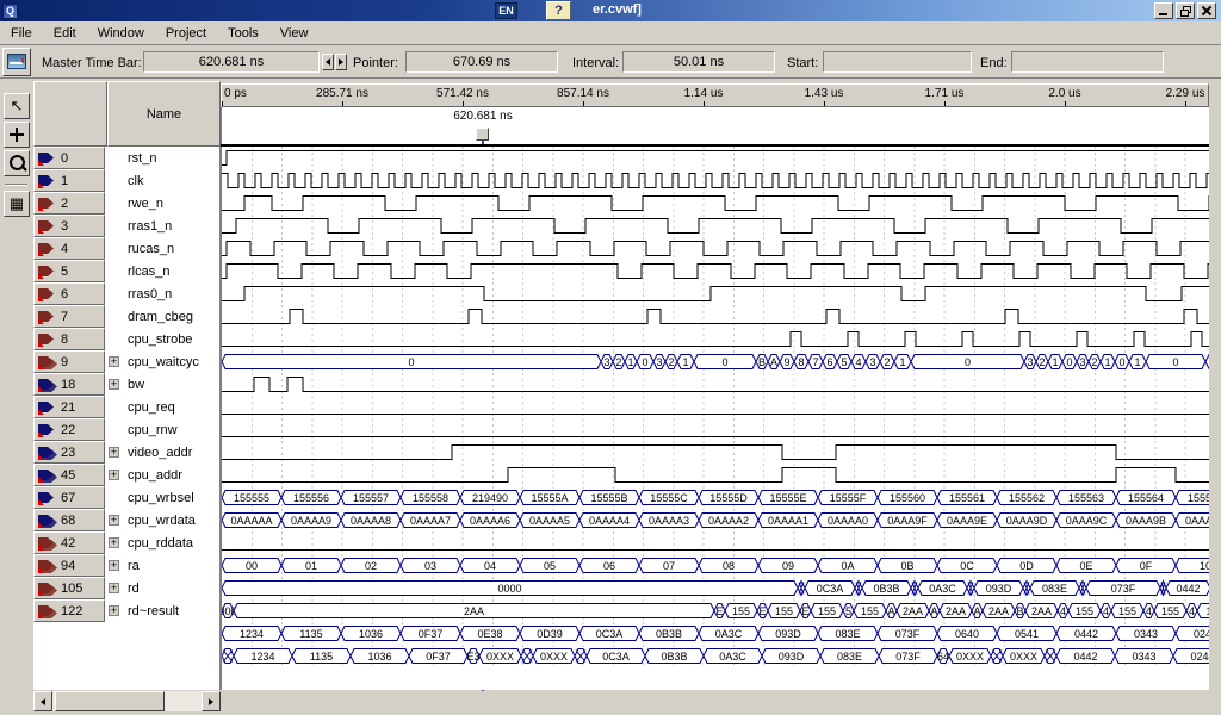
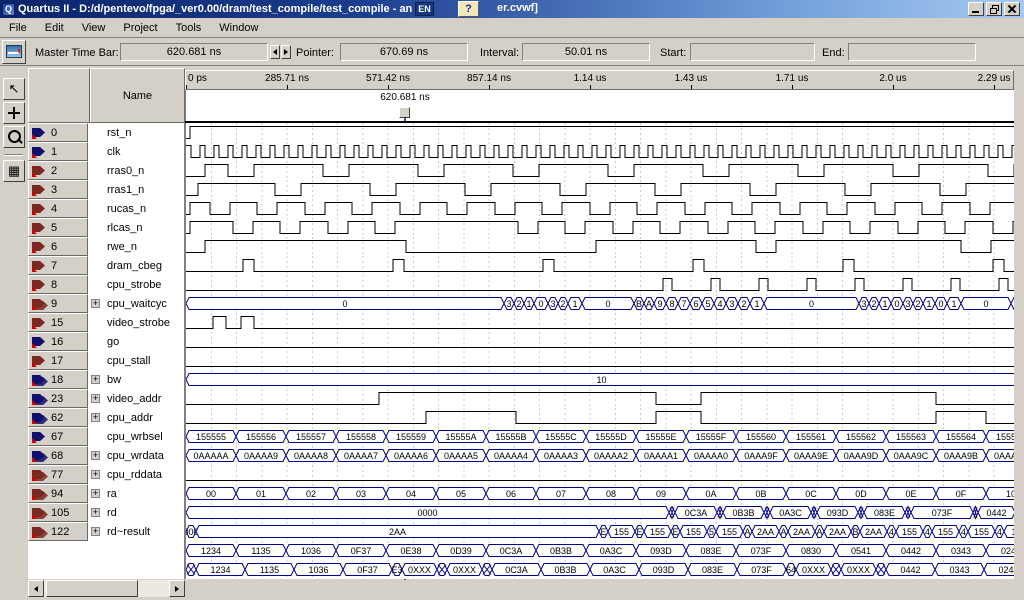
  Q
+ Quartus II - D:/d/pentevo/fpga/_ver0.00/dram/test_compile/test_compile - an
  EN
  ?
  er.cvwf]
  File
  Edit
- Window
+ View
  Project
  Tools
- View
+ Window
  Master Time Bar:
  620.681 ns
  Pointer:
  670.69 ns
  Interval:
  50.01 ns
  Start:
  End:
  ↖
  ▦
  Name
  0 ps
  285.71 ns
  571.42 ns
  857.14 ns
  1.14 us
  1.43 us
  1.71 us
  2.0 us
  2.29 us
  620.681 ns
  0
  rst_n
  1
  clk
  2
- rwe_n
+ rras0_n
  3
  rras1_n
  4
  rucas_n
  5
  rlcas_n
  6
- rras0_n
+ rwe_n
  7
  dram_cbeg
  8
  cpu_strobe
  9
  +
  cpu_waitcyc
+ 15
+ video_strobe
+ 16
+ go
+ 17
+ cpu_stall
  18
  +
  bw
- 21
- cpu_req
- 22
- cpu_rnw
  23
  +
  video_addr
- 45
+ 62
  +
  cpu_addr
  67
  cpu_wrbsel
  68
  +
  cpu_wrdata
- 42
+ 77
  +
  cpu_rddata
  94
  +
  ra
  105
  +
  rd
  122
  +
  rd~result
  0
  3
  2
  1
  0
  3
  2
  1
  0
  B
  A
  9
  8
  7
  6
  5
  4
  3
  2
  1
  0
  3
  2
  1
  0
  3
  2
  1
  0
  1
  0
+ 10
  155555
  155556
  155557
  155558
- 219490
+ 155559
  15555A
  15555B
  15555C
  15555D
  15555E
  15555F
  155560
  155561
  155562
  155563
  155564
  0AAAAA
  0AAAA9
  0AAAA8
  0AAAA7
  0AAAA6
  0AAAA5
  0AAAA4
  0AAAA3
  0AAAA2
  0AAAA1
  0AAAA0
  0AAA9F
  0AAA9E
  0AAA9D
  0AAA9C
  0AAA9B
  00
  01
  02
  03
  04
  05
  06
  07
  08
  09
  0A
  0B
  0C
  0D
  0E
  0F
  0000
  0C3A
  0B3B
  0A3C
  093D
  083E
  073F
  0442
  2AA
  E
  155
  E
  155
  E
  155
  5
  155
  A
  2AA
  A
  2AA
  A
  2AA
  B
  2AA
  4
  155
  4
  155
  4
  155
  4
  1234
  1135
  1036
  0F37
  0E38
  0D39
  0C3A
  0B3B
  0A3C
  093D
  083E
  073F
- 0640
+ 0830
  0541
  0442
  0343
  1234
  1135
  1036
  0F37
  E3
  0XXX
  0XXX
  0C3A
  0B3B
  0A3C
  093D
  083E
  073F
  64
  0XXX
  0XXX
  0442
  0343
  024
